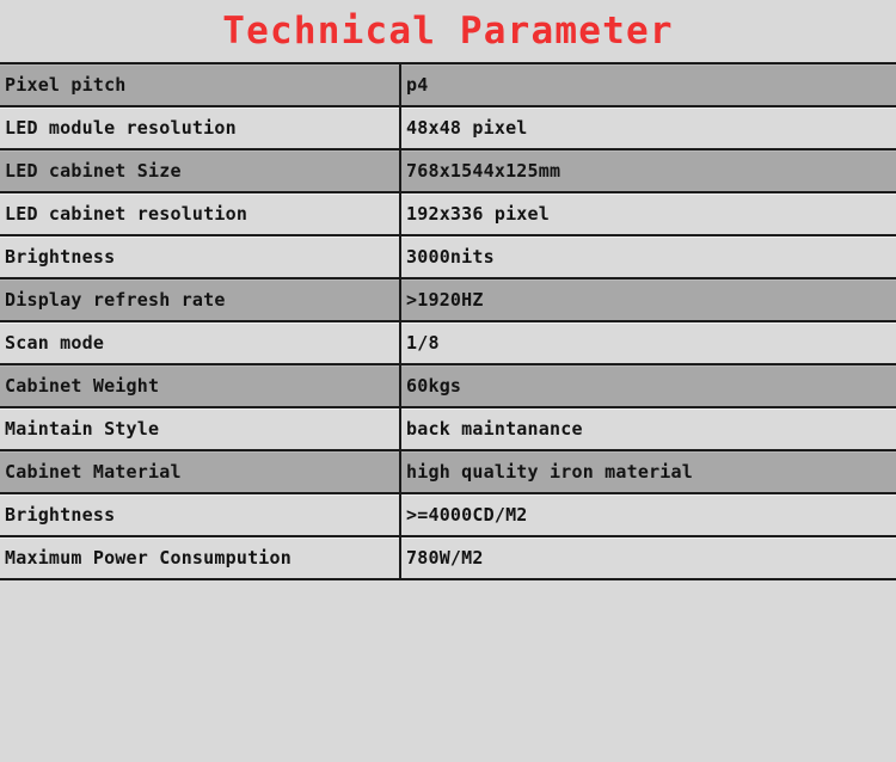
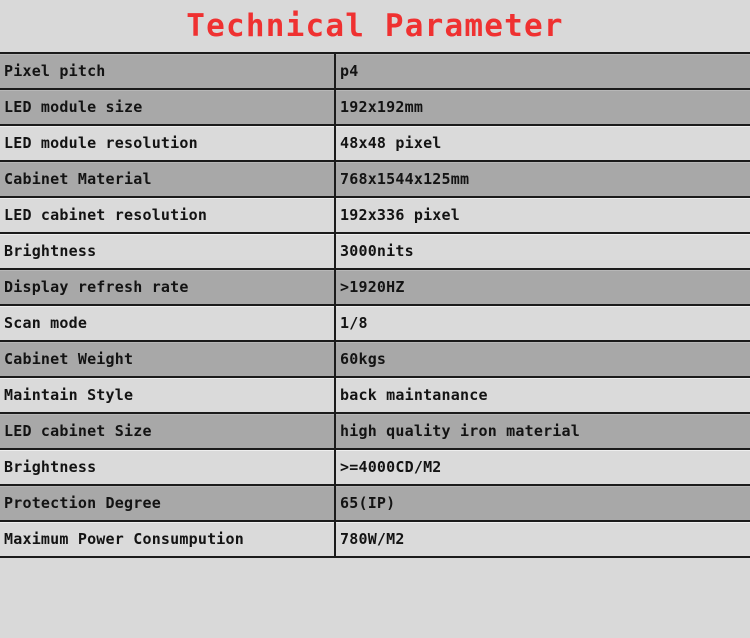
  Technical Parameter
  Pixel pitch	p4
+ LED module size	192x192mm
  LED module resolution	48x48 pixel
- LED cabinet Size	768x1544x125mm
+ Cabinet Material	768x1544x125mm
  LED cabinet resolution	192x336 pixel
  Brightness	3000nits
  Display refresh rate	>1920HZ
  Scan mode	1/8
  Cabinet Weight	60kgs
  Maintain Style	back maintanance
- Cabinet Material	high quality iron material
+ LED cabinet Size	high quality iron material
  Brightness	>=4000CD/M2
+ Protection Degree	65(IP)
  Maximum Power Consumpution	780W/M2
